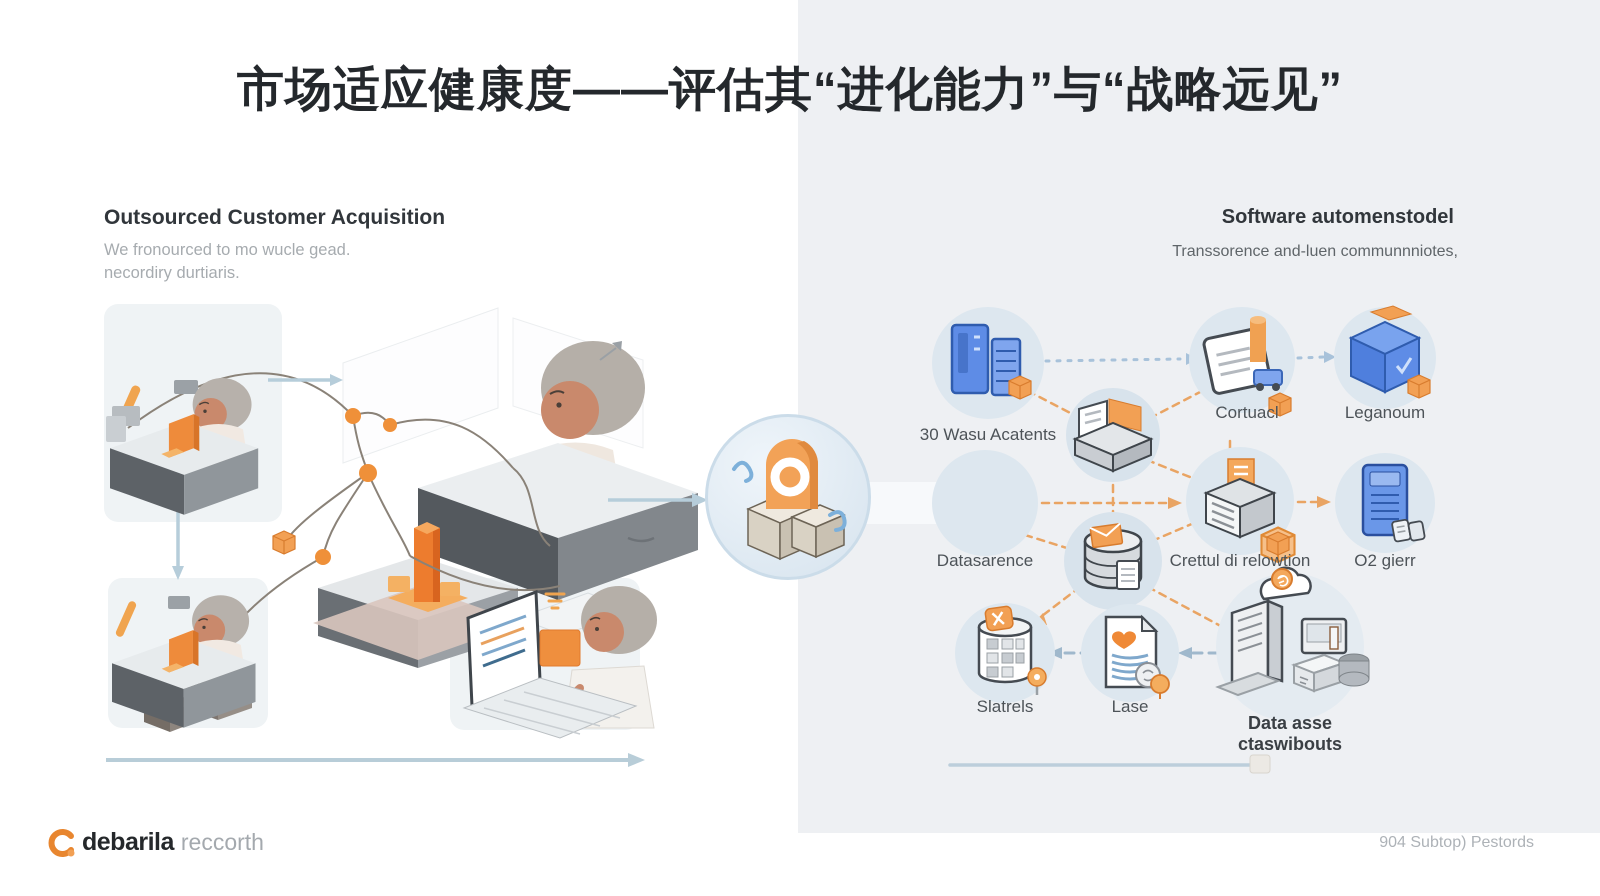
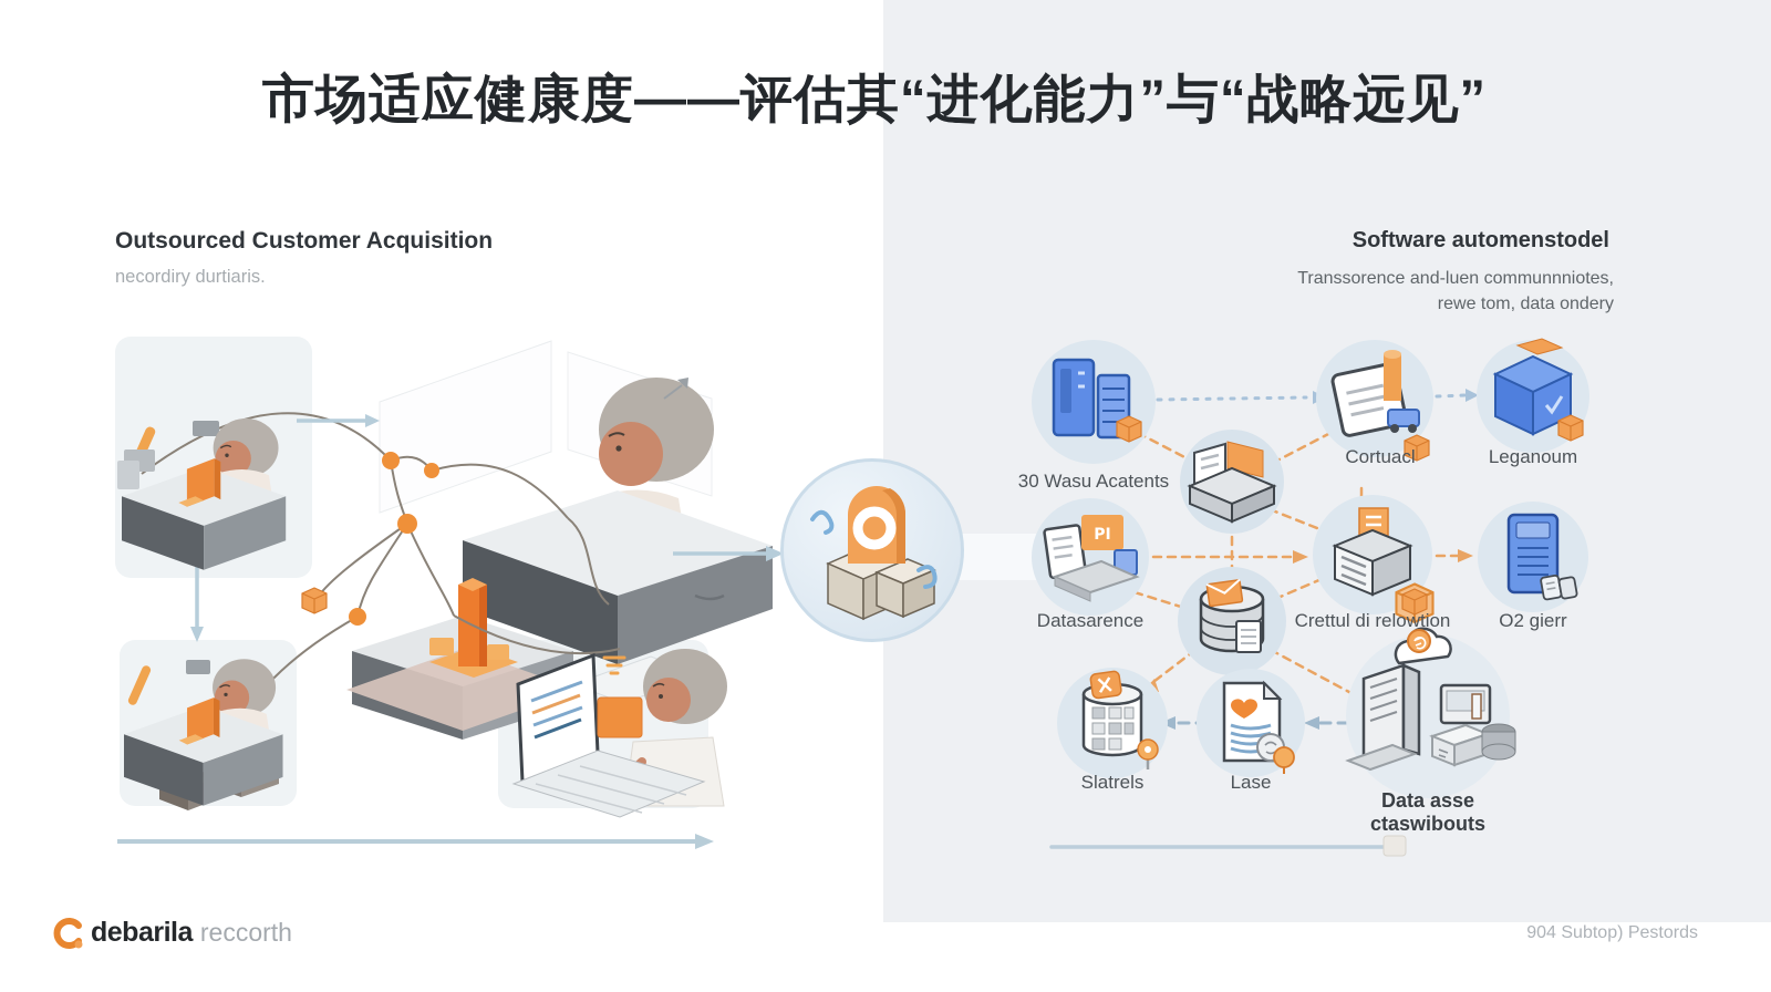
  市场适应健康度——评估其“进化能力”与“战略远见”
  Outsourced Customer Acquisition
- We fronourced to mo wucle gead.
  necordiry durtiaris.
  Software automenstodel
  Transsorence and-luen communnniotes,
+ rewe tom, data ondery
+ PI
  30 Wasu Acatents
  Cortuacl
  Leganoum
  Datasarence
  Crettul di relowtion
  O2 gierr
  Slatrels
  Lase
  Data asse
  ctaswibouts
  debarila
  reccorth
  904 Subtop) Pestords
